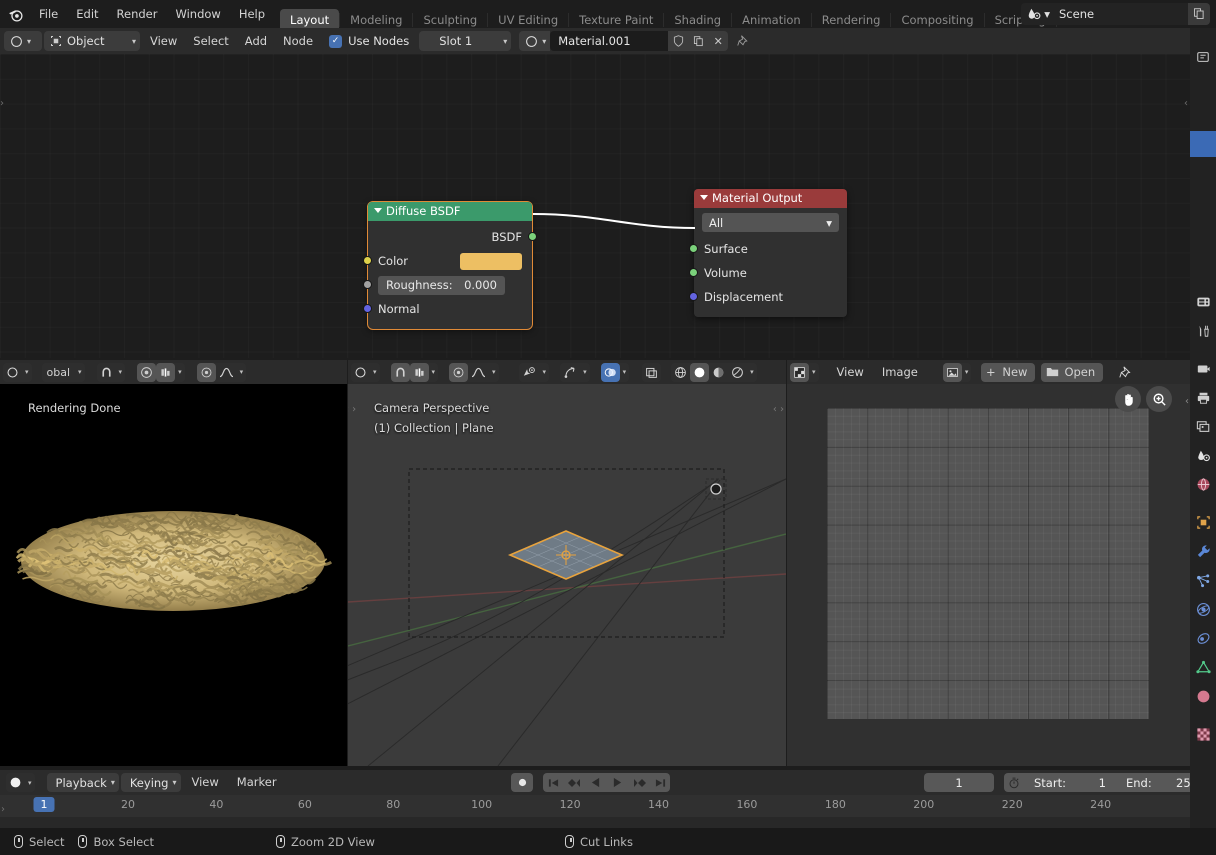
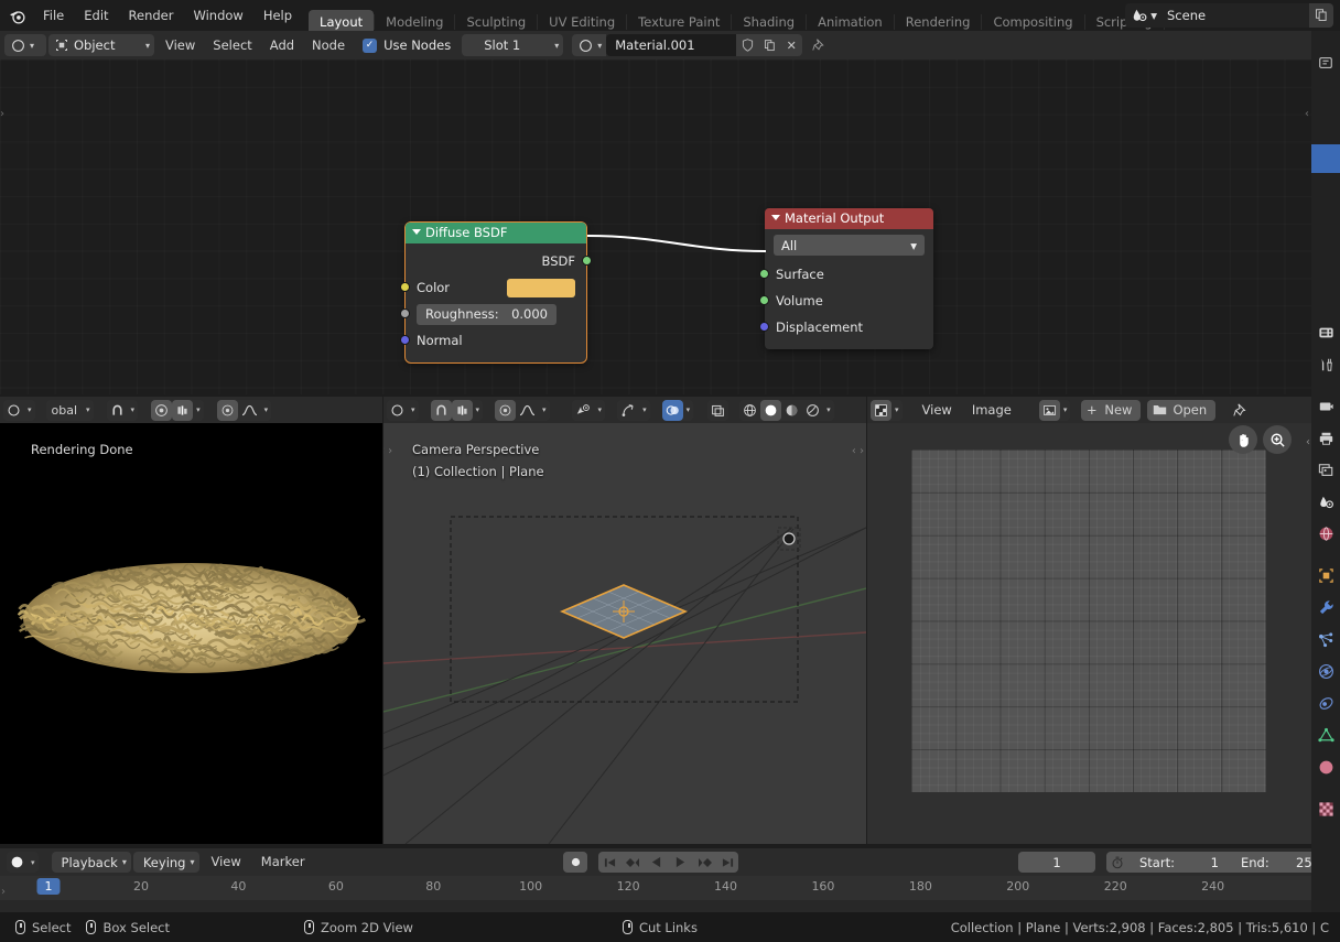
  File
  Edit
  Render
  Window
  Help
  Layout
  Modeling
  Sculpting
  UV Editing
  Texture Paint
  Shading
  Animation
  Rendering
  Compositing
  ▾
  Scene
  ▾
  Object
  ▾
  View
  Select
  Add
  Node
  ✓
  Use Nodes
  Slot 1
  ▾
  ▾
  Material.001
  ✕
  Diffuse BSDF
  BSDF
  Color
  Roughness:
  0.000
  Normal
  Material Output
  All
  ▾
  Surface
  Volume
  Displacement
  ›
  ‹
  ▾
  obal
  ▾
  ▾
  ▾
  ▾
  Rendering Done
  ▾
  ▾
  ▾
  ▾
  ▾
  ▾
  ▾
  Camera Perspective
  (1) Collection | Plane
  ‹ ›
  ▾
  View
  Image
  ▾
  +
  New
  Open
  ‹
  ▾
  Playback
  ▾
  Keying
  ▾
  View
  Marker
  1
  Start:
  1
  End:
  1
  ›
  20
  40
  60
  80
  100
  120
  140
  160
  180
  200
  220
  240
  Select
  Box Select
  Zoom 2D View
  Cut Links
+ Collection | Plane | Verts:2,908 | Faces:2,805 | Tris:5,610 | C
